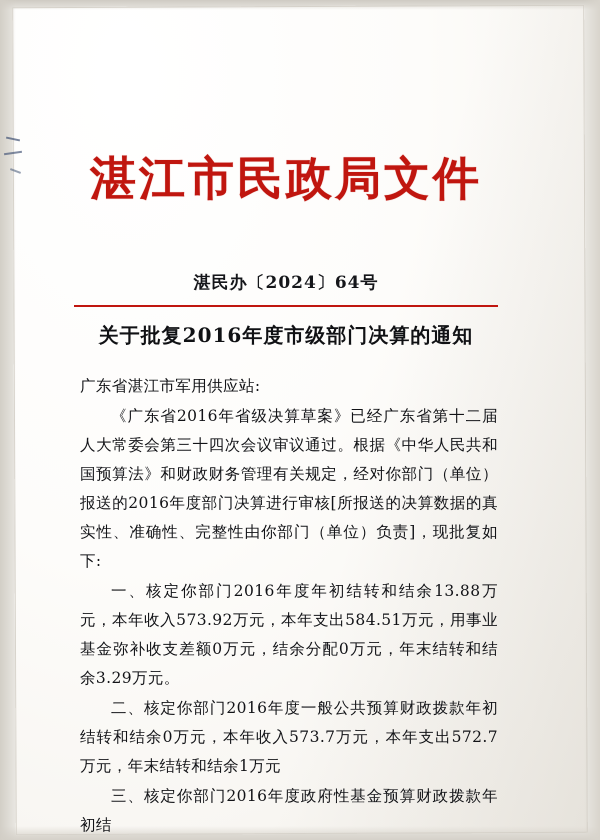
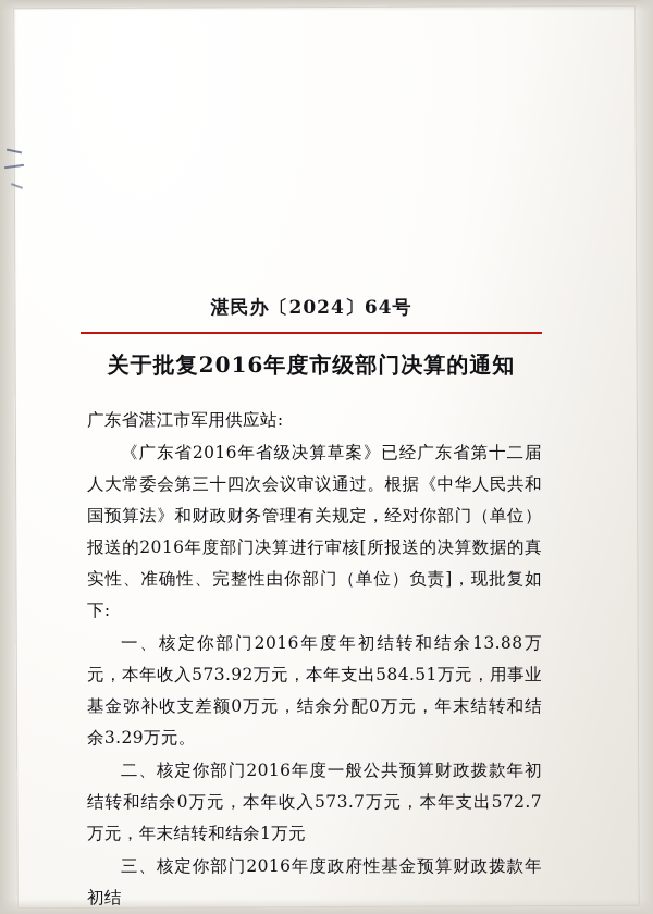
- 湛江市民政局文件
  湛民办〔2024〕64号
  关于批复2016年度市级部门决算的通知
  广东省湛江市军用供应站:
  《广东省2016年省级决算草案》已经广东省第十二届人大常委会第三十四次会议审议通过。根据《中华人民共和国预算法》和财政财务管理有关规定，经对你部门（单位）报送的2016年度部门决算进行审核[所报送的决算数据的真实性、准确性、完整性由你部门（单位）负责]，现批复如下:
  一、核定你部门2016年度年初结转和结余13.88万元，本年收入573.92万元，本年支出584.51万元，用事业基金弥补收支差额0万元，结余分配0万元，年末结转和结余3.29万元。
  二、核定你部门2016年度一般公共预算财政拨款年初结转和结余0万元，本年收入573.7万元，本年支出572.7万元，年末结转和结余1万元
  三、核定你部门2016年度政府性基金预算财政拨款年初结
